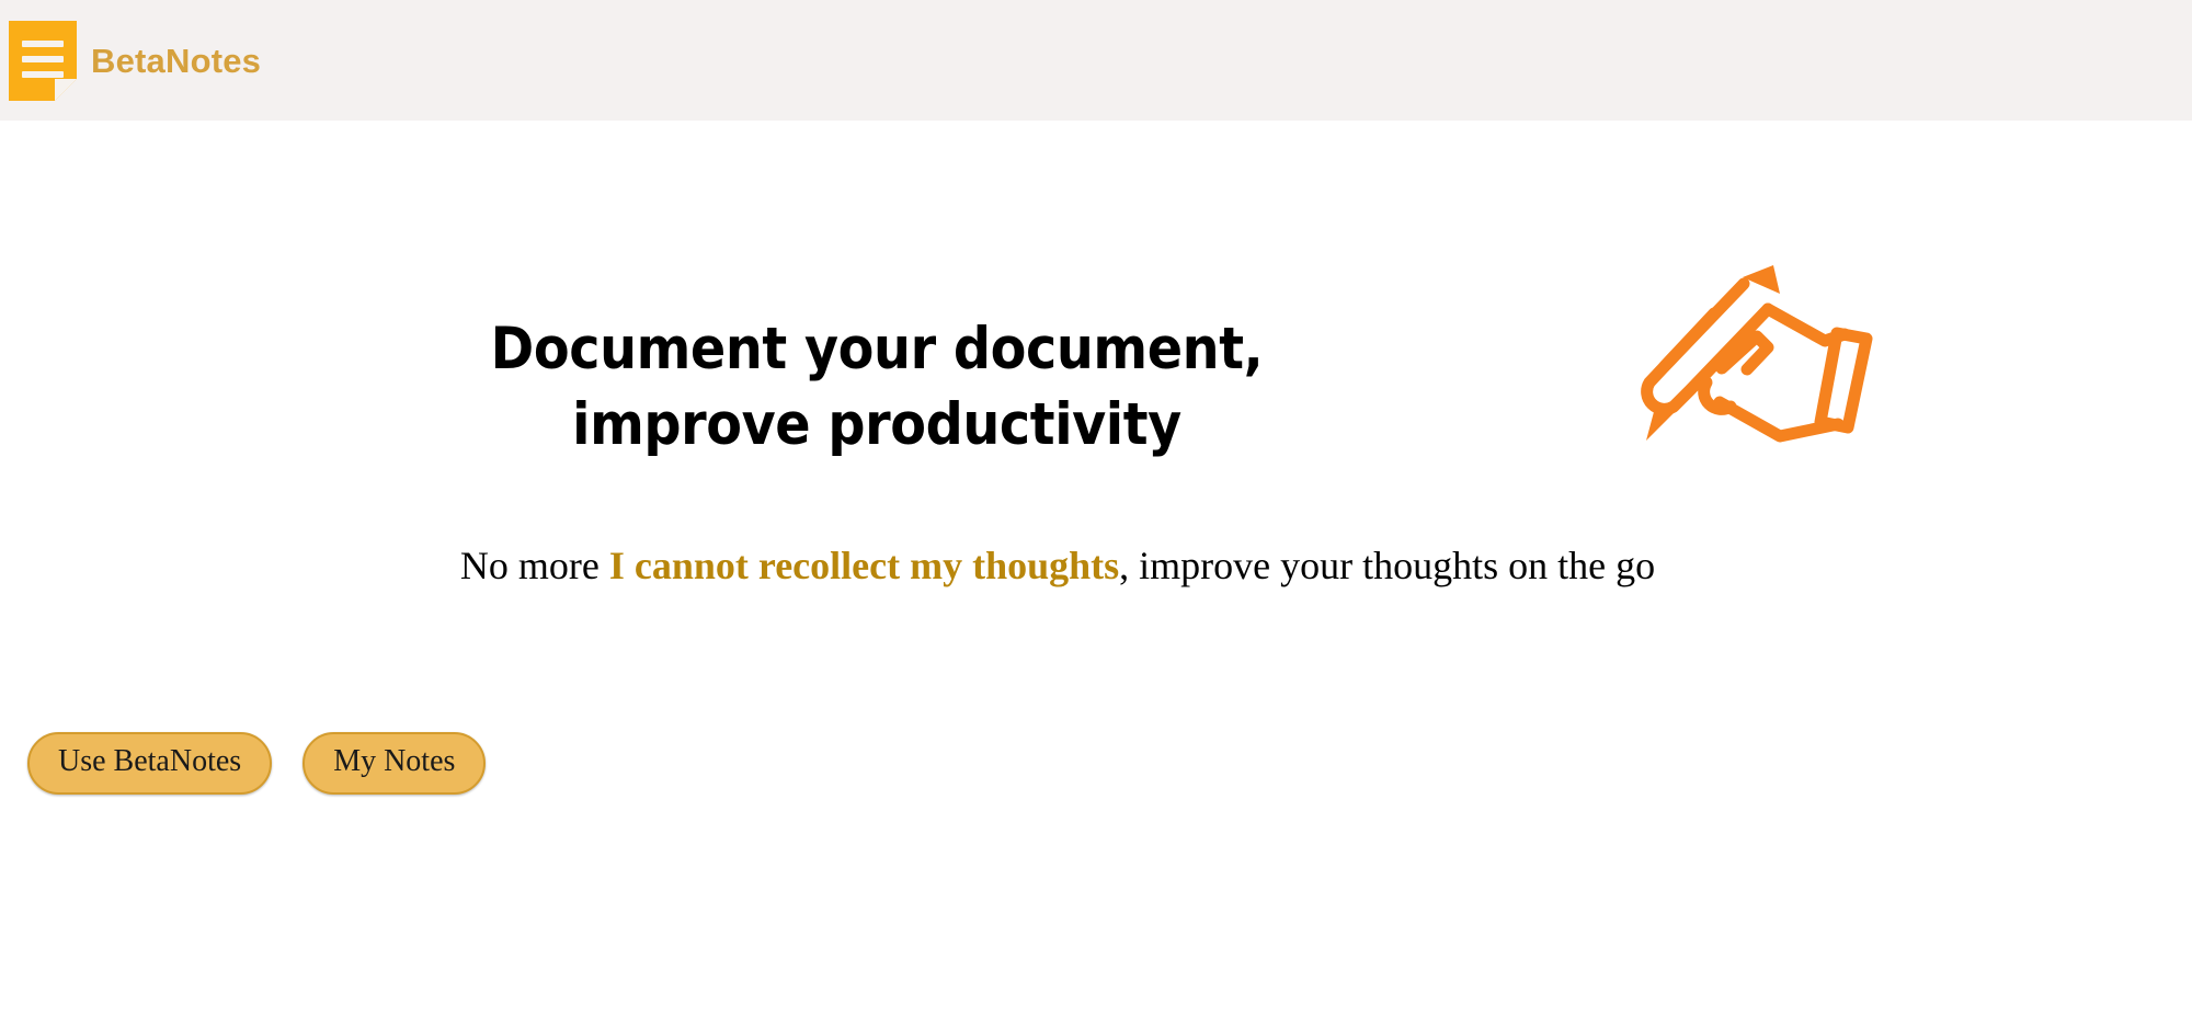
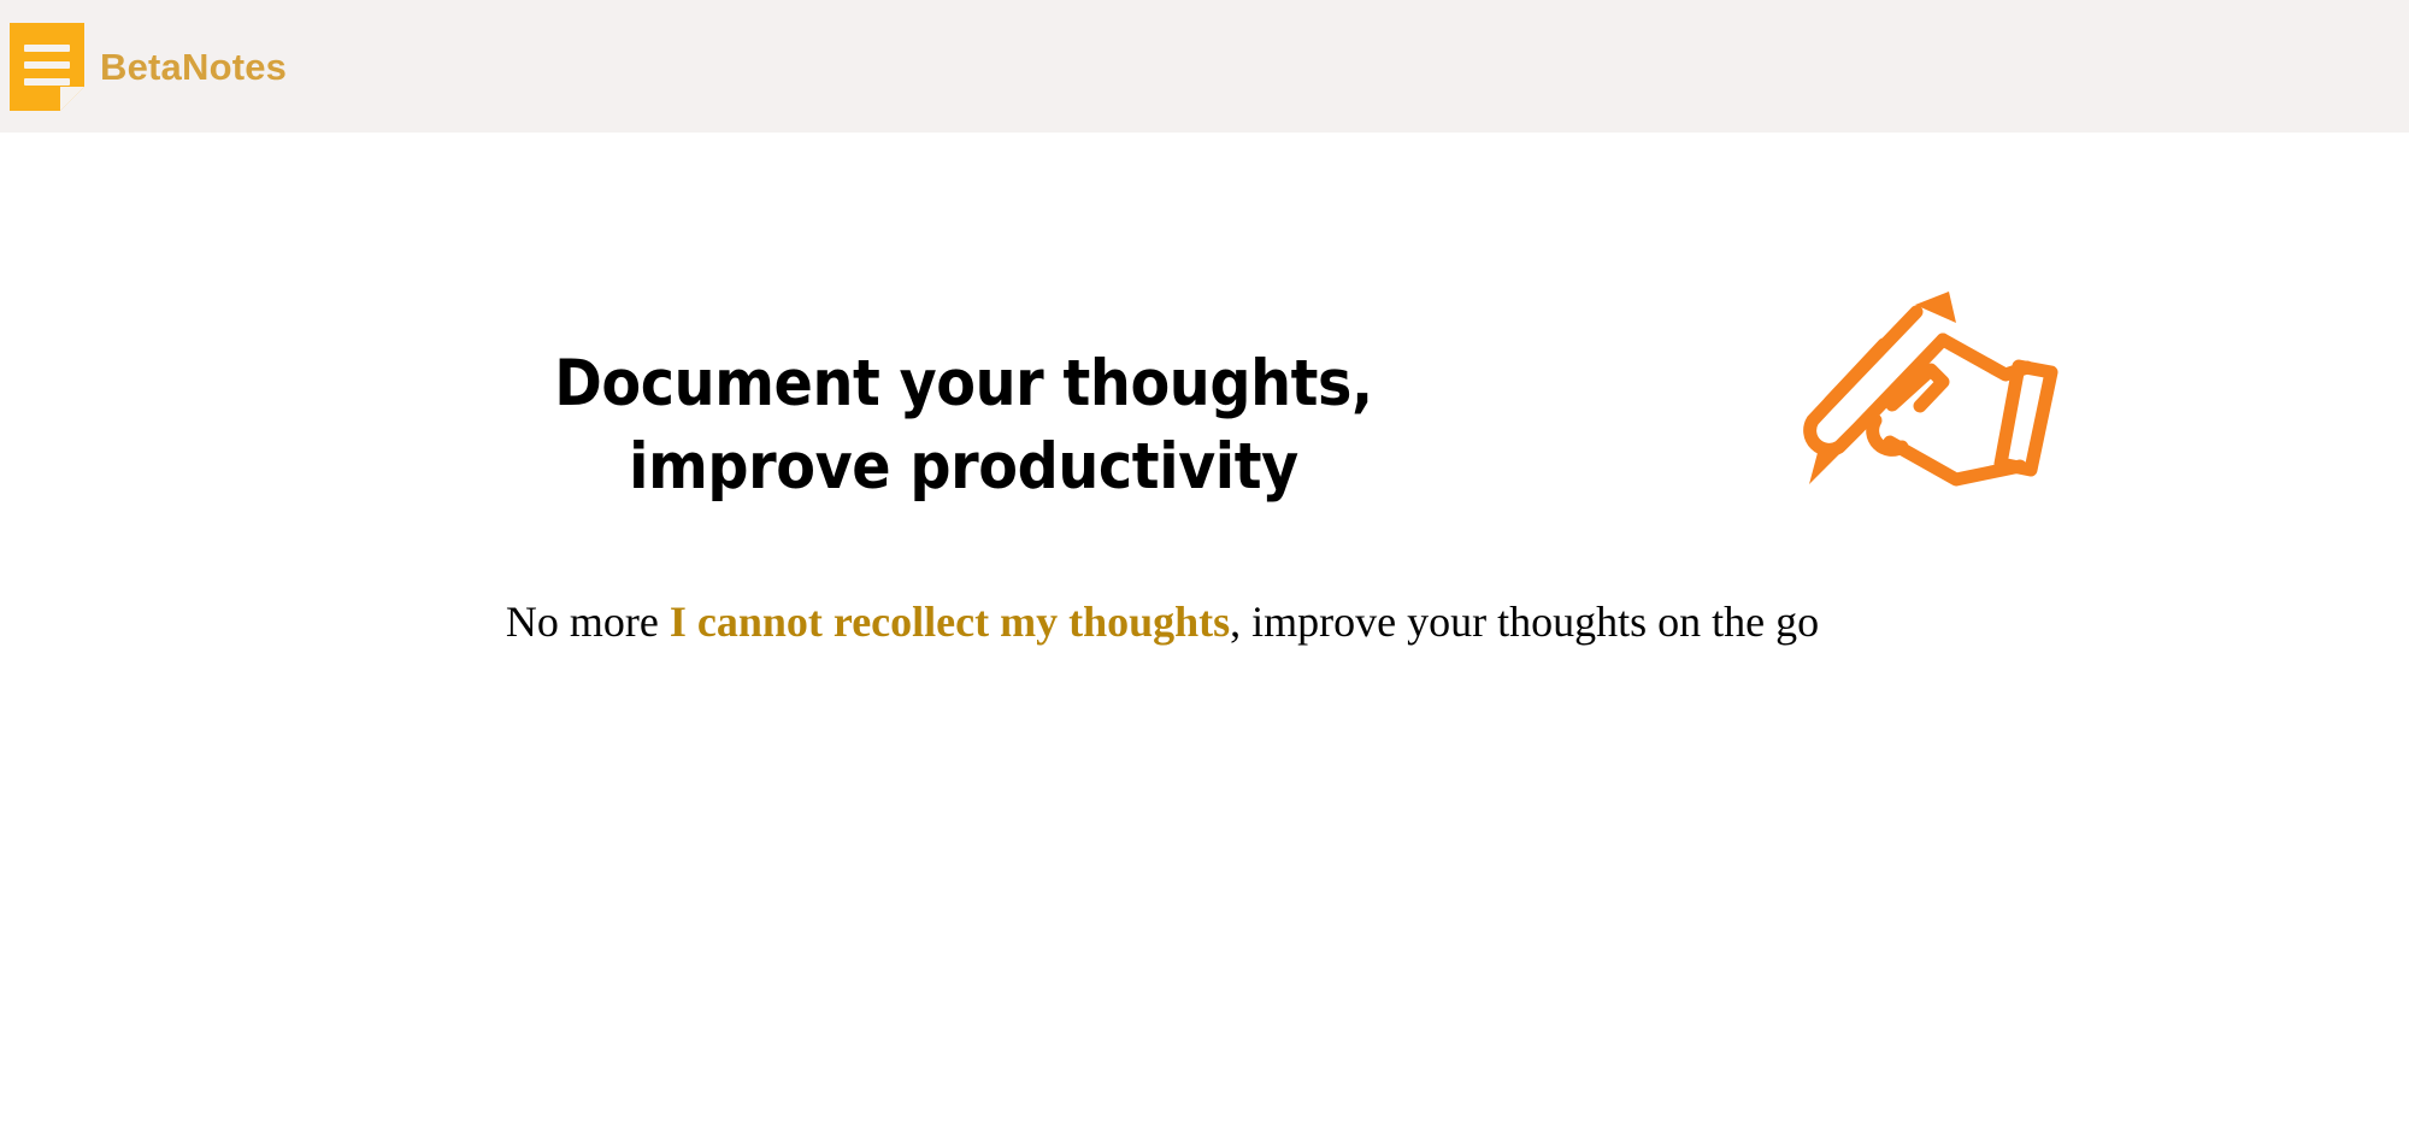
  BetaNotes
- Document your document, improve productivity
+ Document your thoughts, improve productivity
  No more I cannot recollect my thoughts, improve your thoughts on the go
- Use BetaNotes
- My Notes
